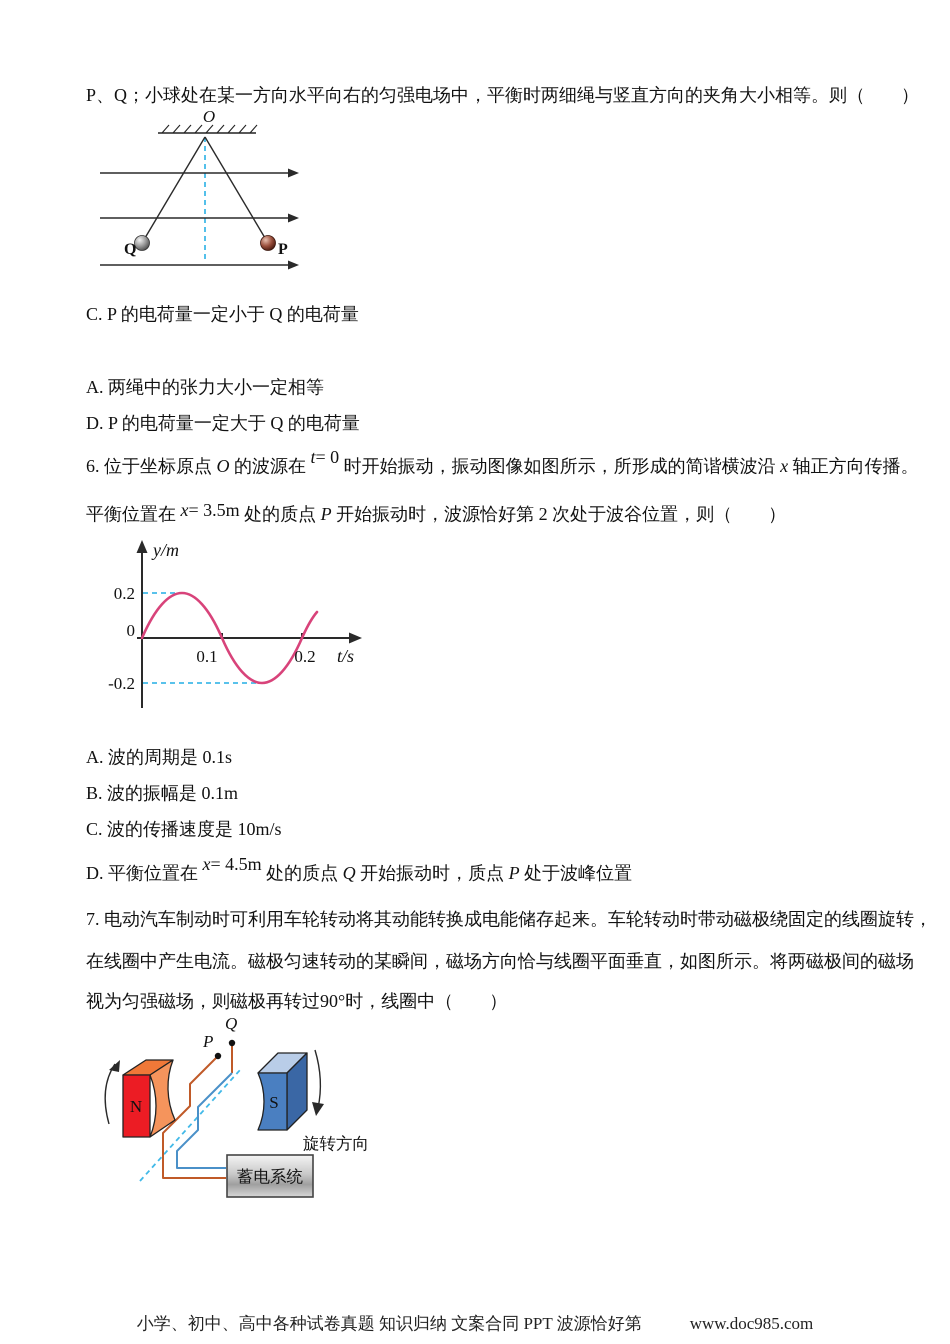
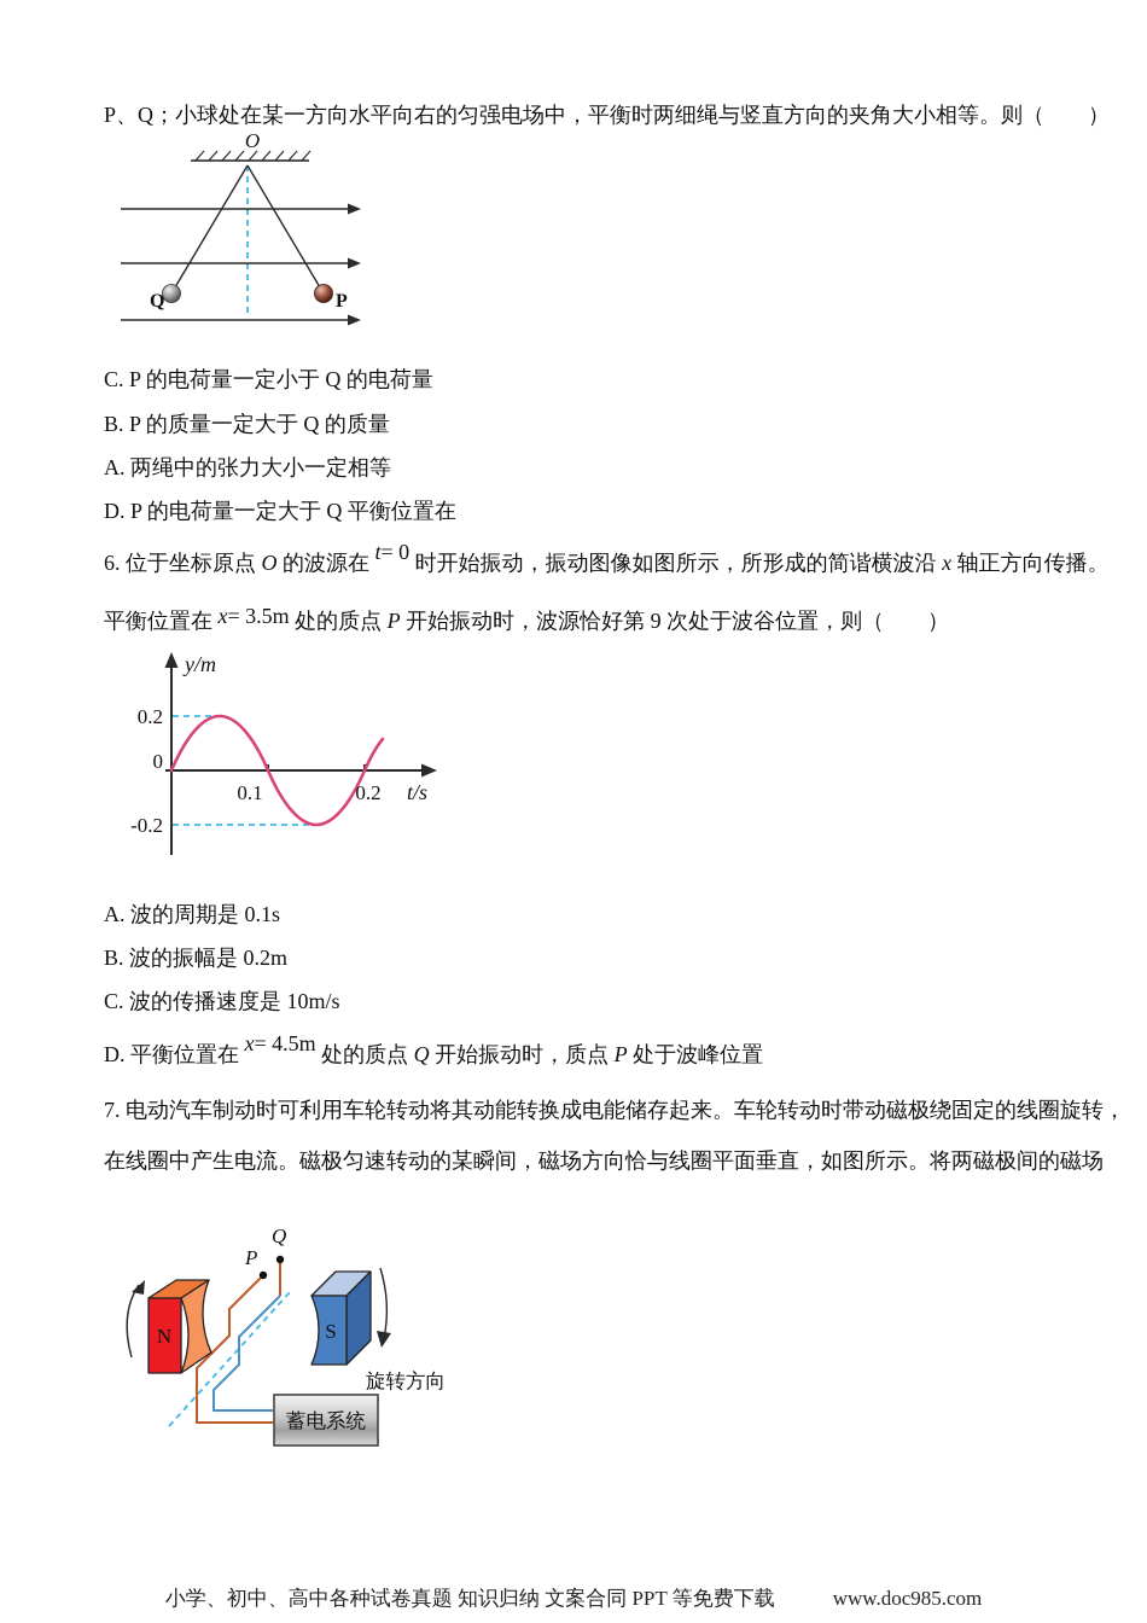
  P、Q；小球处在某一方向水平向右的匀强电场中，平衡时两细绳与竖直方向的夹角大小相等。则（ ）
  O
  Q
  P
  C. P 的电荷量一定小于 Q 的电荷量
+ B. P 的质量一定大于 Q 的质量
  A. 两绳中的张力大小一定相等
- D. P 的电荷量一定大于 Q 的电荷量
+ D. P 的电荷量一定大于 Q 平衡位置在
  6. 位于坐标原点 O 的波源在 t = 0 时开始振动，振动图像如图所示，所形成的简谐横波沿 x 轴正方向传播。
- 平衡位置在 x = 3.5m 处的质点 P 开始振动时，波源恰好第 2 次处于波谷位置，则（ ）
+ 平衡位置在 x = 3.5m 处的质点 P 开始振动时，波源恰好第 9 次处于波谷位置，则（ ）
  y/m
  t/s
  0.2
  0
  -0.2
  0.1
  0.2
  A. 波的周期是 0.1s
- B. 波的振幅是 0.1m
+ B. 波的振幅是 0.2m
  C. 波的传播速度是 10m/s
  D. 平衡位置在 x = 4.5m 处的质点 Q 开始振动时，质点 P 处于波峰位置
  7. 电动汽车制动时可利用车轮转动将其动能转换成电能储存起来。车轮转动时带动磁极绕固定的线圈旋转，
  在线圈中产生电流。磁极匀速转动的某瞬间，磁场方向恰与线圈平面垂直，如图所示。将两磁极间的磁场
- 视为匀强磁场，则磁极再转过90°时，线圈中（ ）
  N
  S
  旋转方向
  Q
  P
  蓄电系统
- 小学、初中、高中各种试卷真题 知识归纳 文案合同 PPT 波源恰好第
+ 小学、初中、高中各种试卷真题 知识归纳 文案合同 PPT 等免费下载
  www.doc985.com
